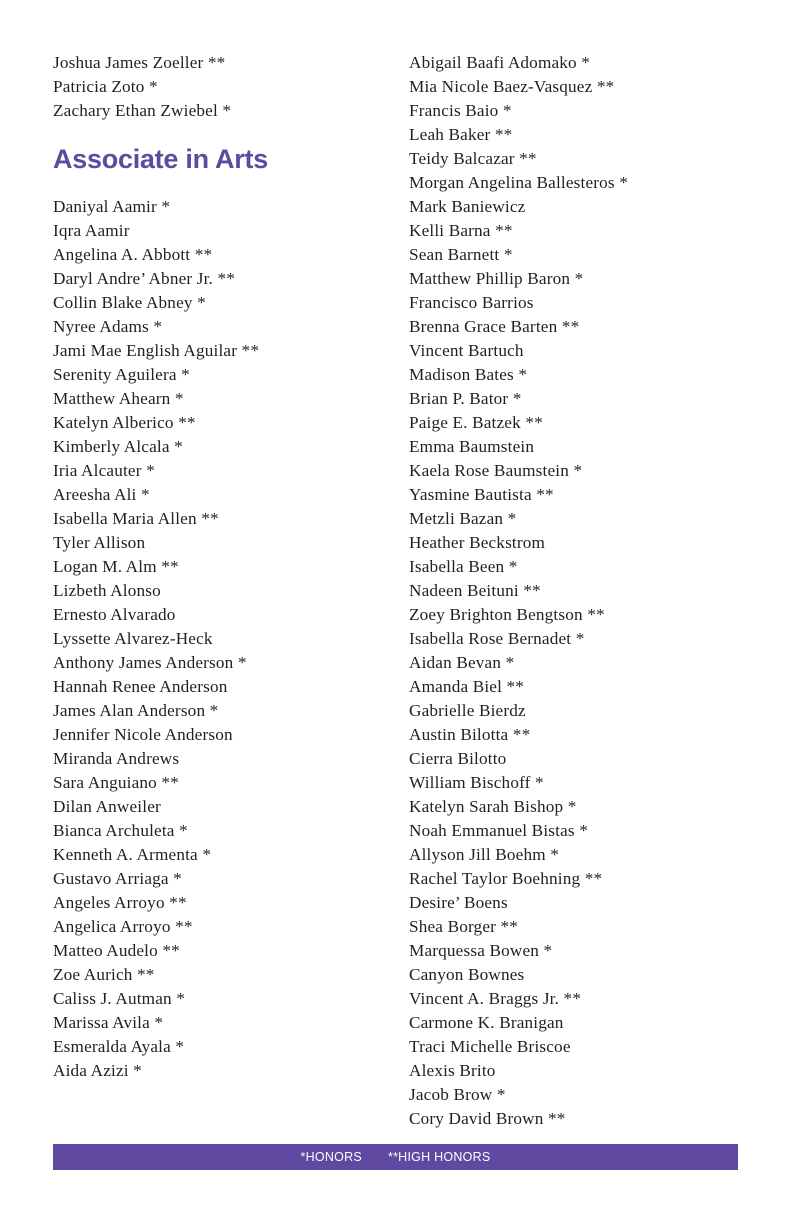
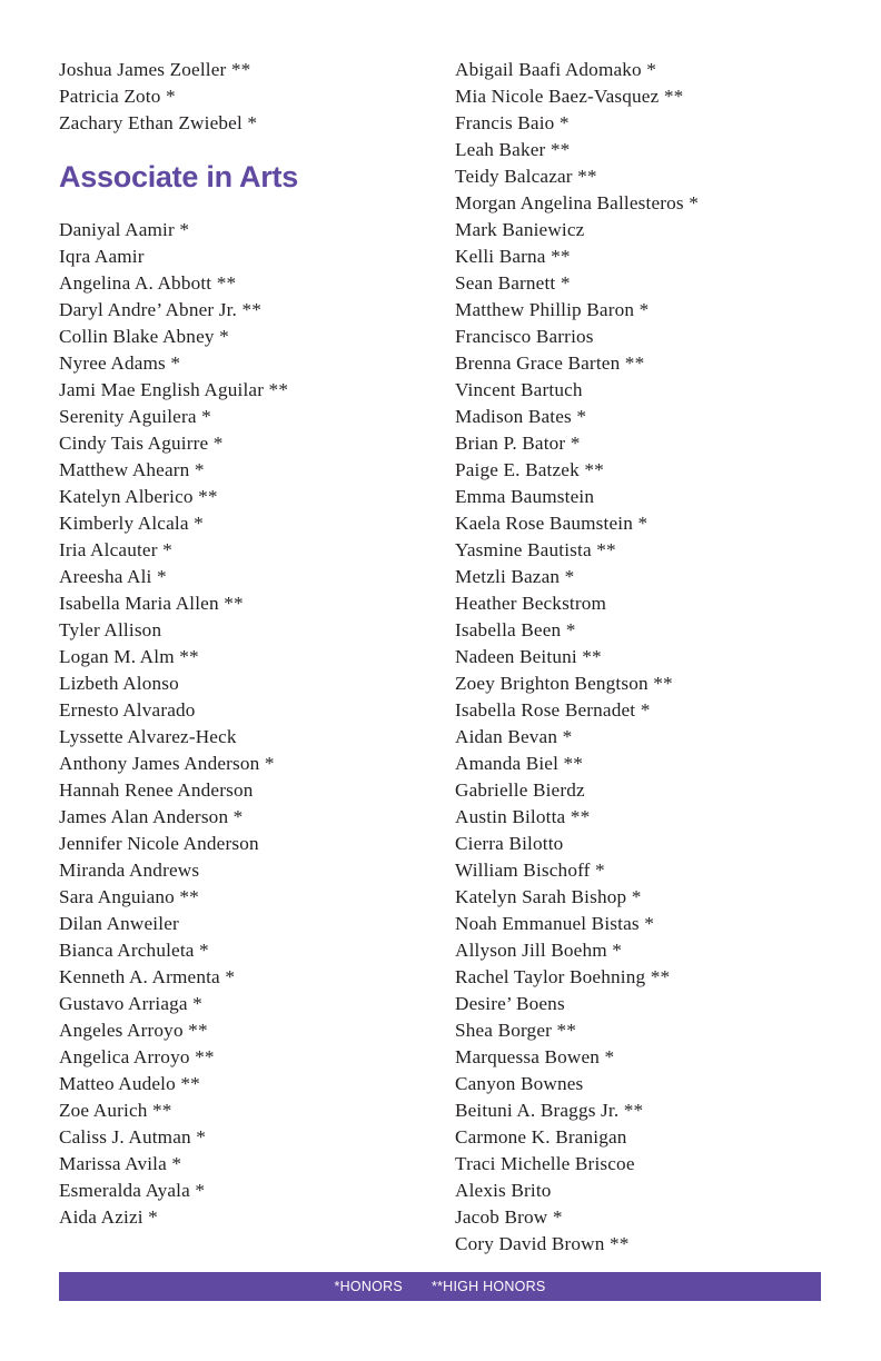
  Joshua James Zoeller **
  Patricia Zoto *
  Zachary Ethan Zwiebel *
  Associate in Arts
  Daniyal Aamir *
  Iqra Aamir
  Angelina A. Abbott **
  Daryl Andre’ Abner Jr. **
  Collin Blake Abney *
  Nyree Adams *
  Jami Mae English Aguilar **
  Serenity Aguilera *
+ Cindy Tais Aguirre *
  Matthew Ahearn *
  Katelyn Alberico **
  Kimberly Alcala *
  Iria Alcauter *
  Areesha Ali *
  Isabella Maria Allen **
  Tyler Allison
  Logan M. Alm **
  Lizbeth Alonso
  Ernesto Alvarado
  Lyssette Alvarez-Heck
  Anthony James Anderson *
  Hannah Renee Anderson
  James Alan Anderson *
  Jennifer Nicole Anderson
  Miranda Andrews
  Sara Anguiano **
  Dilan Anweiler
  Bianca Archuleta *
  Kenneth A. Armenta *
  Gustavo Arriaga *
  Angeles Arroyo **
  Angelica Arroyo **
  Matteo Audelo **
  Zoe Aurich **
  Caliss J. Autman *
  Marissa Avila *
  Esmeralda Ayala *
  Aida Azizi *
  Abigail Baafi Adomako *
  Mia Nicole Baez-Vasquez **
  Francis Baio *
  Leah Baker **
  Teidy Balcazar **
  Morgan Angelina Ballesteros *
  Mark Baniewicz
  Kelli Barna **
  Sean Barnett *
  Matthew Phillip Baron *
  Francisco Barrios
  Brenna Grace Barten **
  Vincent Bartuch
  Madison Bates *
  Brian P. Bator *
  Paige E. Batzek **
  Emma Baumstein
  Kaela Rose Baumstein *
  Yasmine Bautista **
  Metzli Bazan *
  Heather Beckstrom
  Isabella Been *
  Nadeen Beituni **
  Zoey Brighton Bengtson **
  Isabella Rose Bernadet *
  Aidan Bevan *
  Amanda Biel **
  Gabrielle Bierdz
  Austin Bilotta **
  Cierra Bilotto
  William Bischoff *
  Katelyn Sarah Bishop *
  Noah Emmanuel Bistas *
  Allyson Jill Boehm *
  Rachel Taylor Boehning **
  Desire’ Boens
  Shea Borger **
  Marquessa Bowen *
  Canyon Bownes
- Vincent A. Braggs Jr. **
+ Beituni A. Braggs Jr. **
  Carmone K. Branigan
  Traci Michelle Briscoe
  Alexis Brito
  Jacob Brow *
  Cory David Brown **
  *HONORS
  **HIGH HONORS
